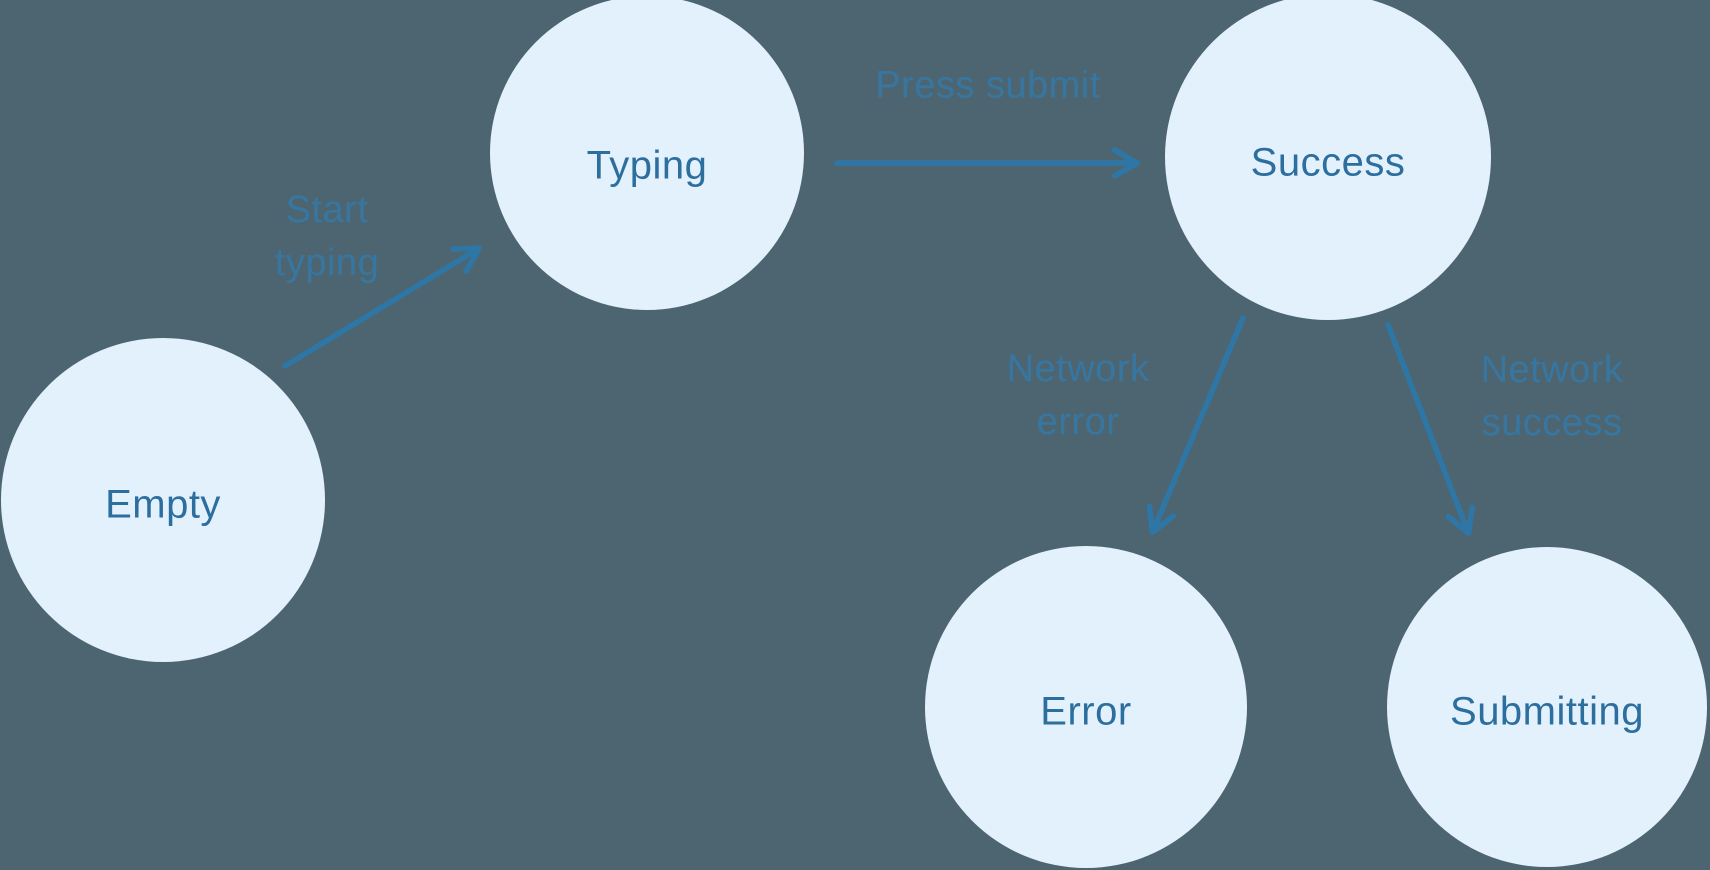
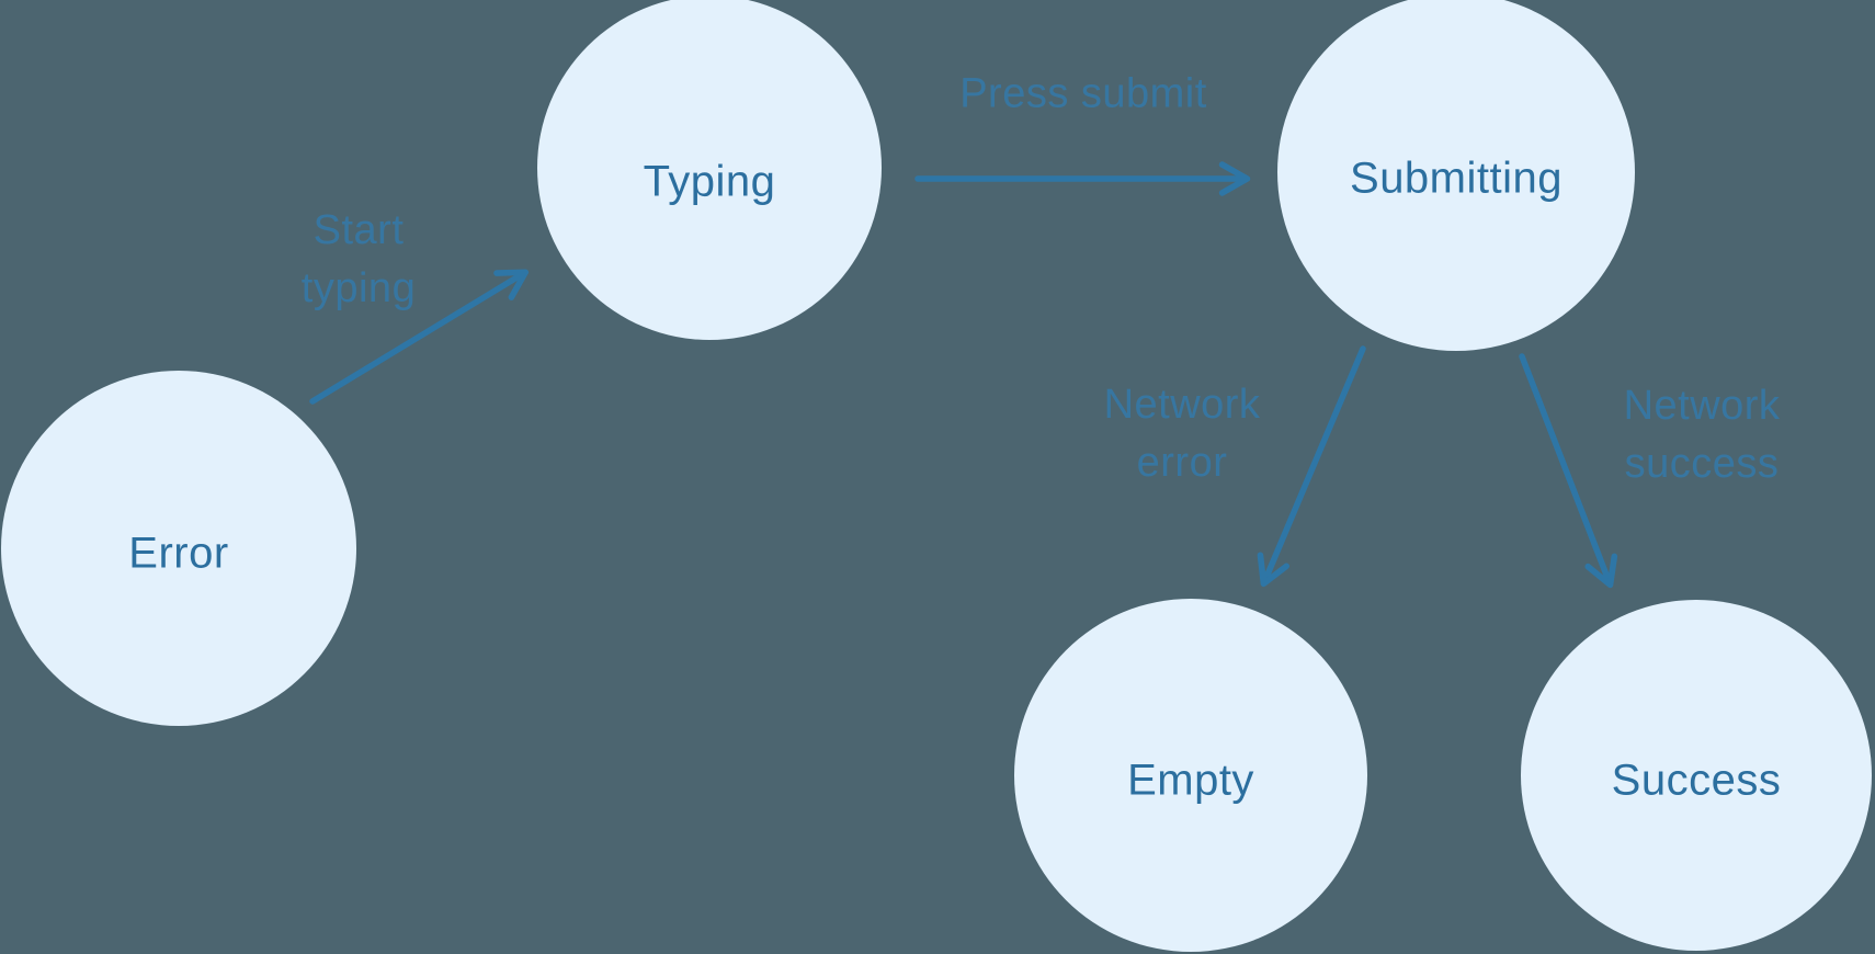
  Start
  typing
  Press submit
  Network
  error
  Network
  success
- Empty
+ Error
  Typing
- Success
+ Submitting
- Error
+ Empty
- Submitting
+ Success
